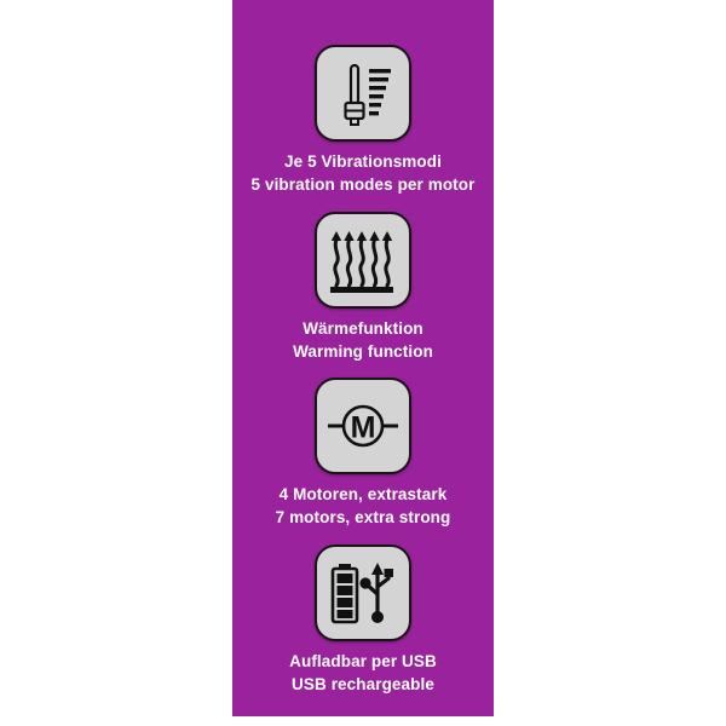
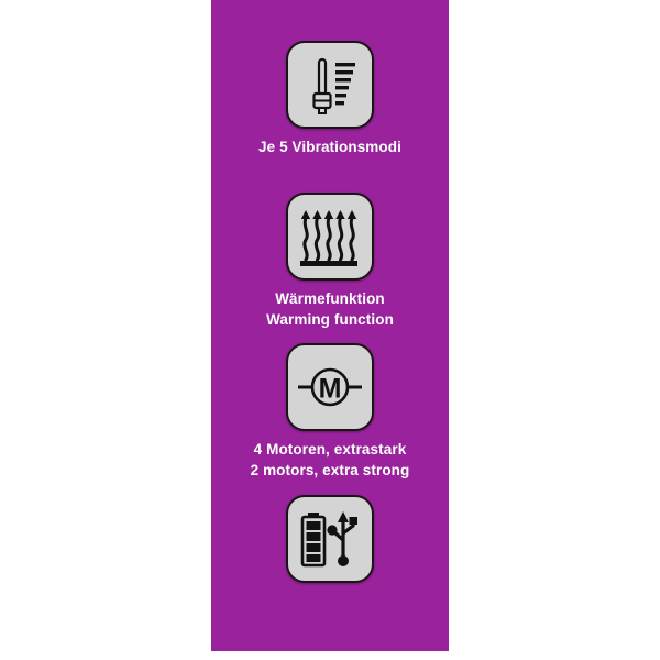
  Je 5 Vibrationsmodi
- 5 vibration modes per motor
  Wärmefunktion
  Warming function
  M
  4 Motoren, extrastark
- 7 motors, extra strong
+ 2 motors, extra strong
- Aufladbar per USB
- USB rechargeable
